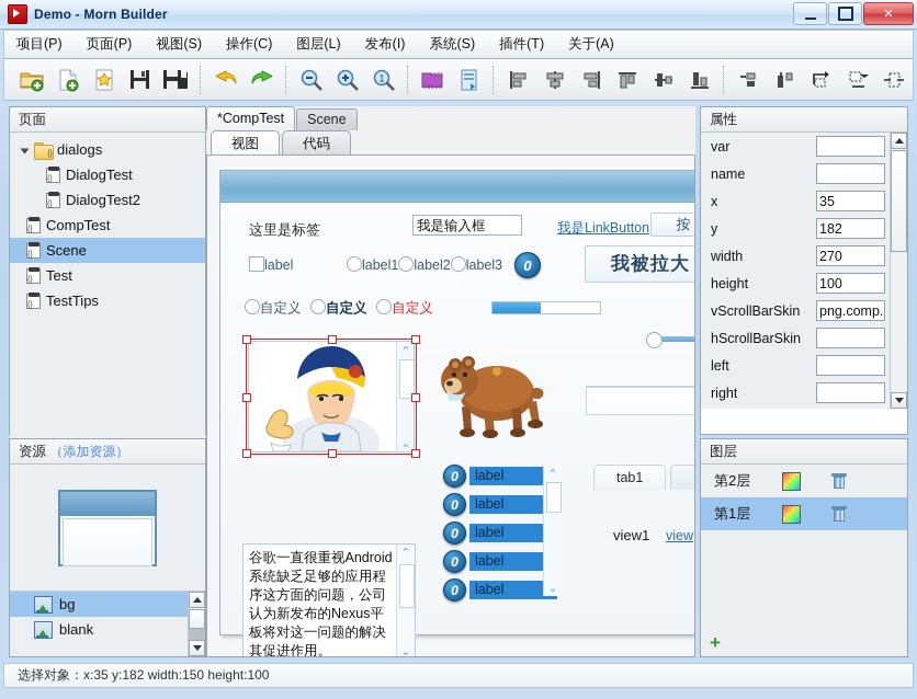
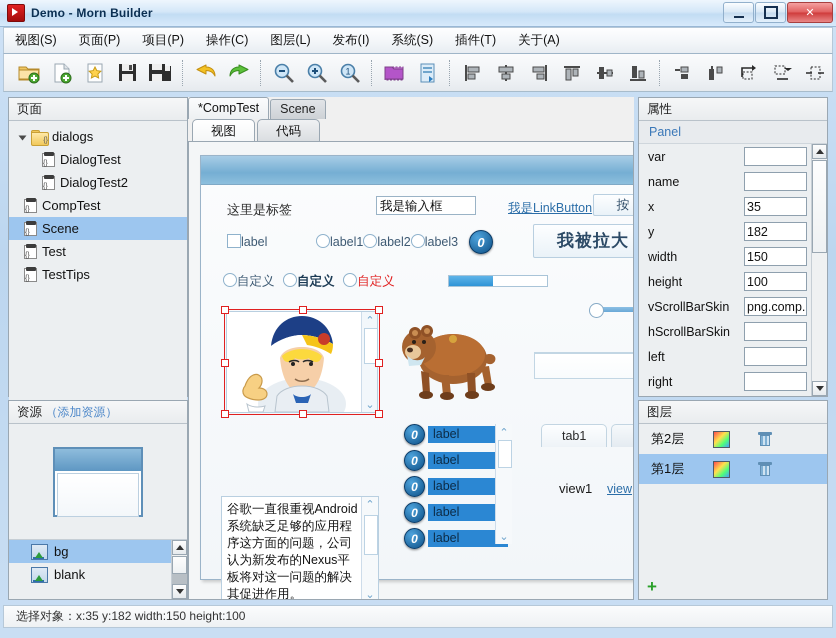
  Demo - Morn Builder
  ✕
- 项目(P)
+ 视图(S)
  页面(P)
- 视图(S)
+ 项目(P)
  操作(C)
  图层(L)
  发布(I)
  系统(S)
  插件(T)
  关于(A)
  1
  页面
  dialogs
  DialogTest
  DialogTest2
  CompTest
  Scene
  Test
  TestTips
  资源 （添加资源）
  bg
  blank
  *CompTest
  Scene
  视图
  代码
  这里是标签
  我是输入框
  我是LinkButton
  按
  label
  label1 label2 label3
  0
  我被拉大
  自定义 自定义 自定义
  ⌃
  ⌄
  谷歌一直很重视Android系统缺乏足够的应用程序这方面的问题，公司认为新发布的Nexus平板将对这一问题的解决其促进作用。
  ⌃
  ⌄
  0
  label
  0
  label
  0
  label
  0
  label
  0
  label
  ⌃
  ⌄
  tab1
  view1
  view
  属性
+ Panel
  var
  name
  x
  35
  y
  182
  width
- 270
+ 150
  height
  100
  vScrollBarSkin
  png.comp.
  hScrollBarSkin
  left
  right
  图层
  第2层
  第1层
  +
  选择对象：x:35 y:182 width:150 height:100
